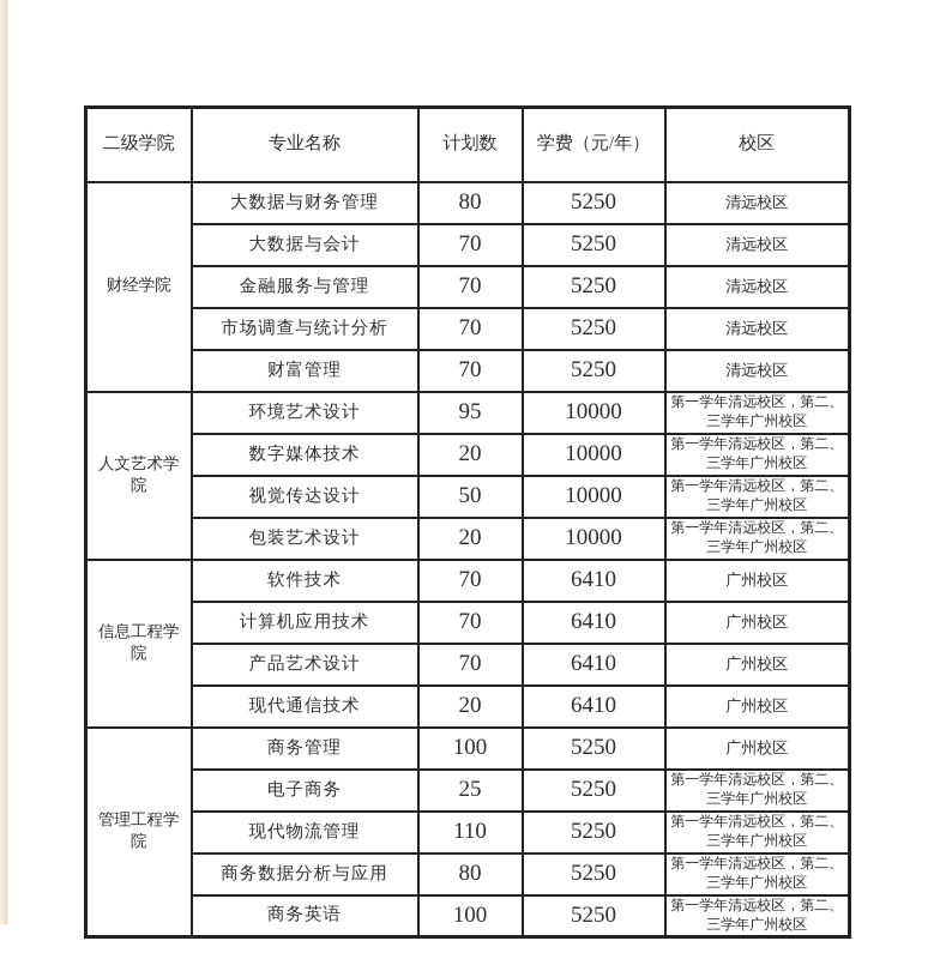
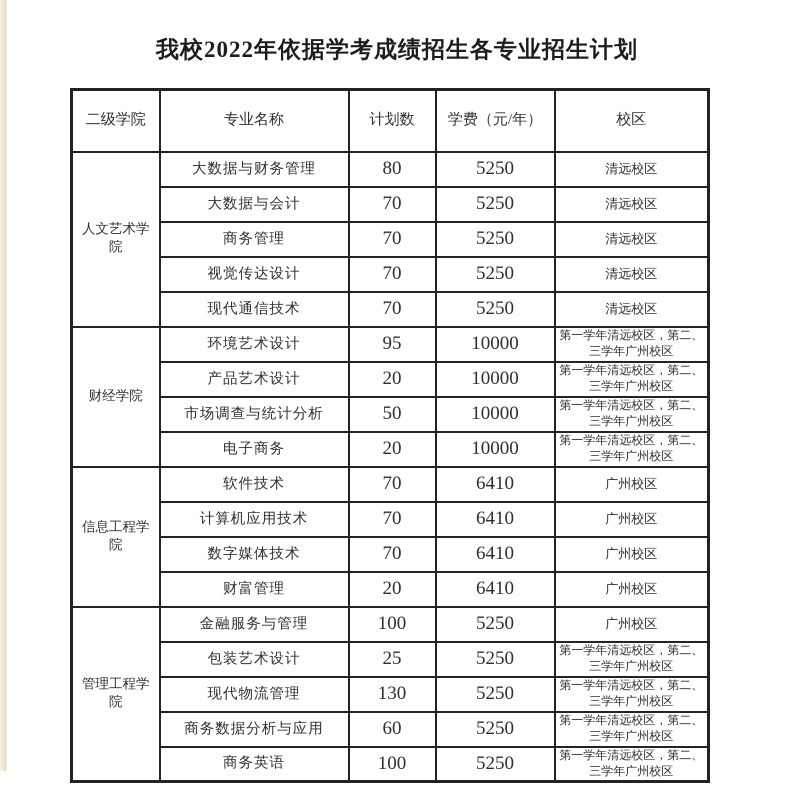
+ 我校2022年依据学考成绩招生各专业招生计划
  二级学院	专业名称	计划数	学费（元/年）	校区
- 财经学院	大数据与财务管理	80	5250	清远校区
+ 人文艺术学院	大数据与财务管理	80	5250	清远校区
  大数据与会计	70	5250	清远校区
- 金融服务与管理	70	5250	清远校区
+ 商务管理	70	5250	清远校区
- 市场调查与统计分析	70	5250	清远校区
+ 视觉传达设计	70	5250	清远校区
- 财富管理	70	5250	清远校区
+ 现代通信技术	70	5250	清远校区
- 人文艺术学院	环境艺术设计	95	10000	第一学年清远校区，第二、三学年广州校区
+ 财经学院	环境艺术设计	95	10000	第一学年清远校区，第二、三学年广州校区
- 数字媒体技术	20	10000	第一学年清远校区，第二、三学年广州校区
+ 产品艺术设计	20	10000	第一学年清远校区，第二、三学年广州校区
- 视觉传达设计	50	10000	第一学年清远校区，第二、三学年广州校区
+ 市场调查与统计分析	50	10000	第一学年清远校区，第二、三学年广州校区
- 包装艺术设计	20	10000	第一学年清远校区，第二、三学年广州校区
+ 电子商务	20	10000	第一学年清远校区，第二、三学年广州校区
  信息工程学院	软件技术	70	6410	广州校区
  计算机应用技术	70	6410	广州校区
- 产品艺术设计	70	6410	广州校区
+ 数字媒体技术	70	6410	广州校区
- 现代通信技术	20	6410	广州校区
+ 财富管理	20	6410	广州校区
- 管理工程学院	商务管理	100	5250	广州校区
+ 管理工程学院	金融服务与管理	100	5250	广州校区
- 电子商务	25	5250	第一学年清远校区，第二、三学年广州校区
+ 包装艺术设计	25	5250	第一学年清远校区，第二、三学年广州校区
- 现代物流管理	110	5250	第一学年清远校区，第二、三学年广州校区
+ 现代物流管理	130	5250	第一学年清远校区，第二、三学年广州校区
- 商务数据分析与应用	80	5250	第一学年清远校区，第二、三学年广州校区
+ 商务数据分析与应用	60	5250	第一学年清远校区，第二、三学年广州校区
  商务英语	100	5250	第一学年清远校区，第二、三学年广州校区
